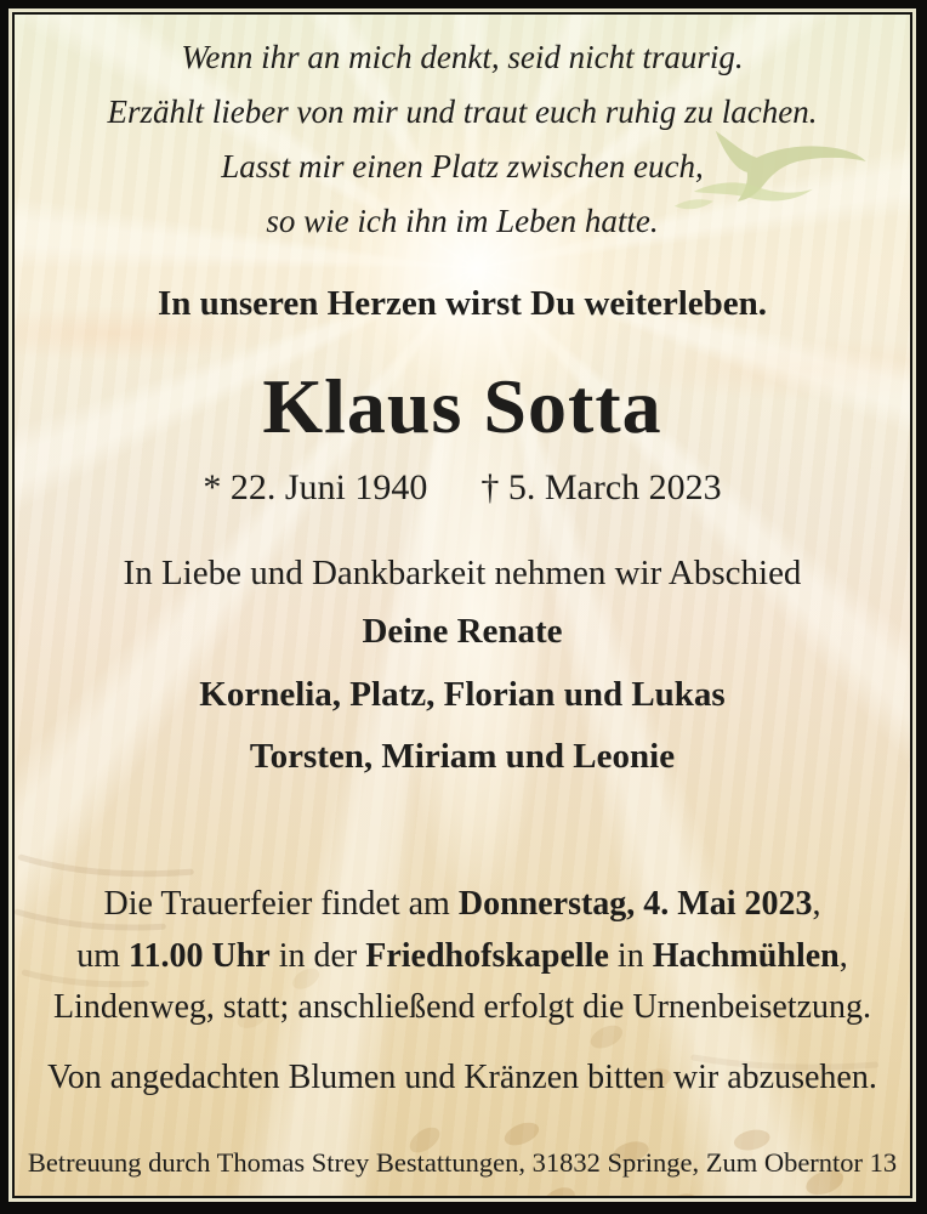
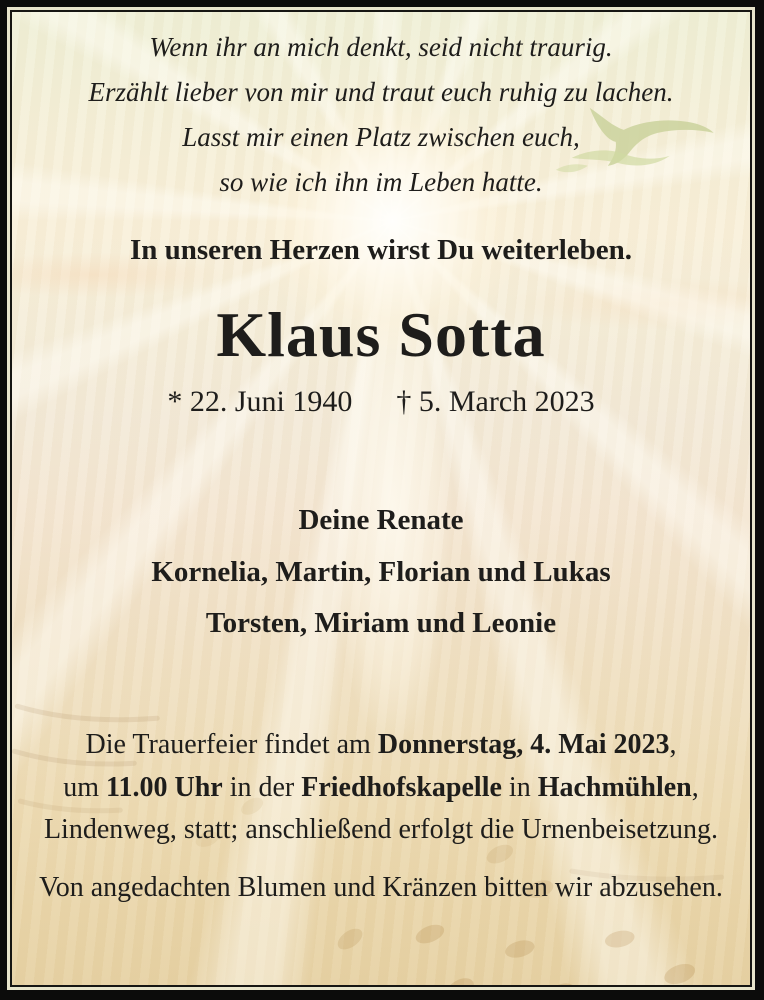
  Wenn ihr an mich denkt, seid nicht traurig.
  Erzählt lieber von mir und traut euch ruhig zu lachen.
  Lasst mir einen Platz zwischen euch,
  so wie ich ihn im Leben hatte.
  In unseren Herzen wirst Du weiterleben.
  Klaus Sotta
  * 22. Juni 1940
  † 5. March 2023
- In Liebe und Dankbarkeit nehmen wir Abschied
  Deine Renate
- Kornelia, Platz, Florian und Lukas
+ Kornelia, Martin, Florian und Lukas
  Torsten, Miriam und Leonie
  Die Trauerfeier findet am Donnerstag, 4. Mai 2023,
  um 11.00 Uhr in der Friedhofskapelle in Hachmühlen,
  Lindenweg, statt; anschließend erfolgt die Urnenbeisetzung.
  Von angedachten Blumen und Kränzen bitten wir abzusehen.
- Betreuung durch Thomas Strey Bestattungen, 31832 Springe, Zum Oberntor 13
